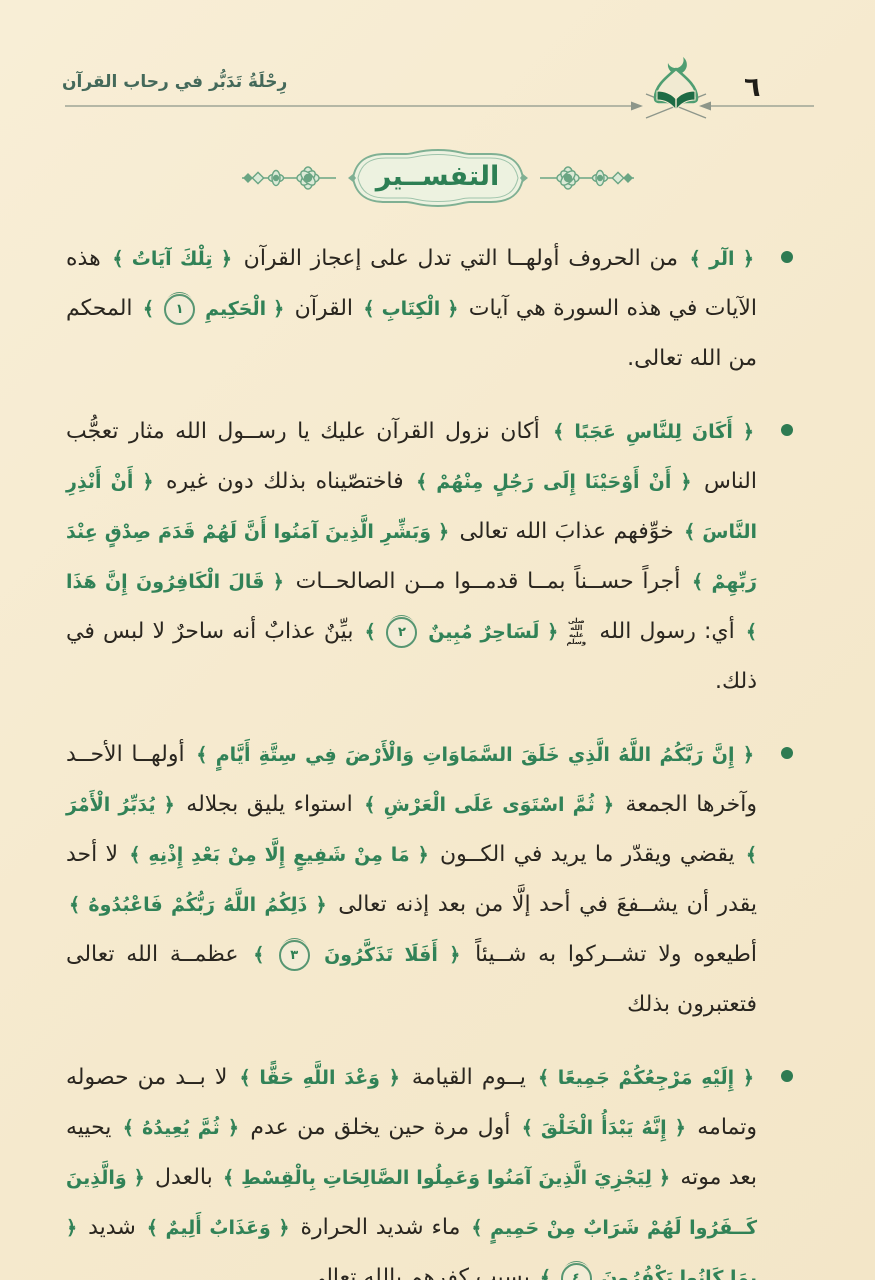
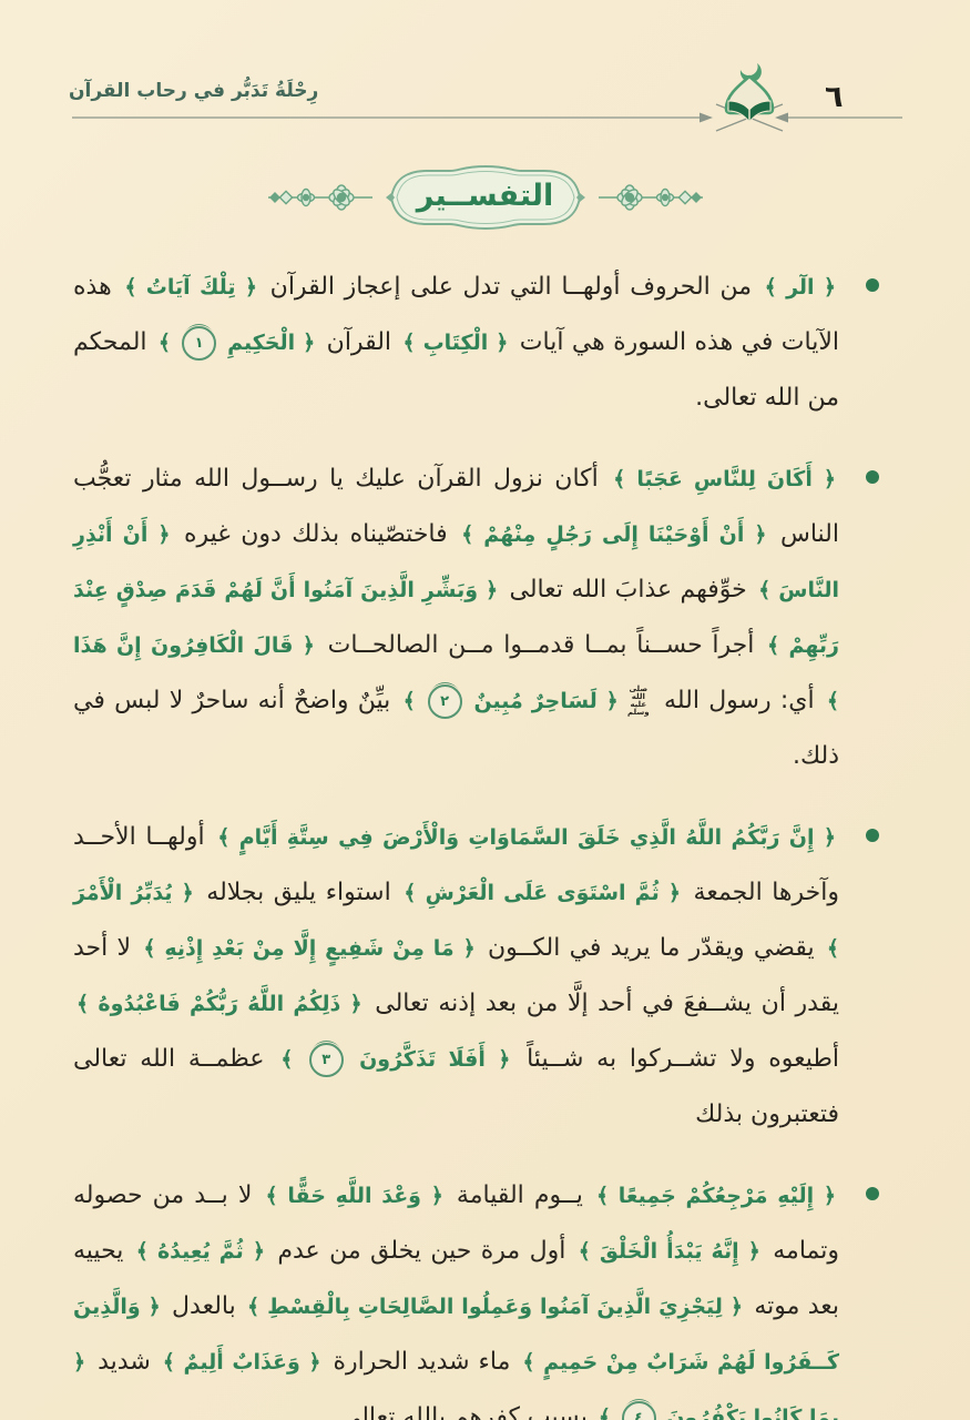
  رِحْلَةُ تَدَبُّر في رحاب القرآن
  ٦
  التفســير
  ﴿ الٓر ﴾ من الحروف أولهــا التي تدل على إعجاز القرآن ﴿ تِلْكَ آيَاتُ ﴾ هذه الآيات في هذه السورة هي آيات ﴿ الْكِتَابِ ﴾ القرآن ﴿ الْحَكِيمِ ١ ﴾ المحكم من الله تعالى.
- ﴿ أَكَانَ لِلنَّاسِ عَجَبًا ﴾ أكان نزول القرآن عليك يا رســول الله مثار تعجُّب الناس ﴿ أَنْ أَوْحَيْنَا إِلَى رَجُلٍ مِنْهُمْ ﴾ فاختصّيناه بذلك دون غيره ﴿ أَنْ أَنْذِرِ النَّاسَ ﴾ خوِّفهم عذابَ الله تعالى ﴿ وَبَشِّرِ الَّذِينَ آمَنُوا أَنَّ لَهُمْ قَدَمَ صِدْقٍ عِنْدَ رَبِّهِمْ ﴾ أجراً حســناً بمــا قدمــوا مــن الصالحــات ﴿ قَالَ الْكَافِرُونَ إِنَّ هَذَا ﴾ أي: رسول الله صلى الله عليه وسلم﴿ لَسَاحِرٌ مُبِينٌ ٢ ﴾ بيِّنٌ عذابٌ أنه ساحرٌ لا لبس في ذلك.
+ ﴿ أَكَانَ لِلنَّاسِ عَجَبًا ﴾ أكان نزول القرآن عليك يا رســول الله مثار تعجُّب الناس ﴿ أَنْ أَوْحَيْنَا إِلَى رَجُلٍ مِنْهُمْ ﴾ فاختصّيناه بذلك دون غيره ﴿ أَنْ أَنْذِرِ النَّاسَ ﴾ خوِّفهم عذابَ الله تعالى ﴿ وَبَشِّرِ الَّذِينَ آمَنُوا أَنَّ لَهُمْ قَدَمَ صِدْقٍ عِنْدَ رَبِّهِمْ ﴾ أجراً حســناً بمــا قدمــوا مــن الصالحــات ﴿ قَالَ الْكَافِرُونَ إِنَّ هَذَا ﴾ أي: رسول الله صلى الله عليه وسلم﴿ لَسَاحِرٌ مُبِينٌ ٢ ﴾ بيِّنٌ واضحٌ أنه ساحرٌ لا لبس في ذلك.
  ﴿ إِنَّ رَبَّكُمُ اللَّهُ الَّذِي خَلَقَ السَّمَاوَاتِ وَالْأَرْضَ فِي سِتَّةِ أَيَّامٍ ﴾ أولهــا الأحــد وآخرها الجمعة ﴿ ثُمَّ اسْتَوَى عَلَى الْعَرْشِ ﴾ استواء يليق بجلاله ﴿ يُدَبِّرُ الْأَمْرَ ﴾ يقضي ويقدّر ما يريد في الكــون ﴿ مَا مِنْ شَفِيعٍ إِلَّا مِنْ بَعْدِ إِذْنِهِ ﴾ لا أحد يقدر أن يشــفعَ في أحد إلَّا من بعد إذنه تعالى ﴿ ذَلِكُمُ اللَّهُ رَبُّكُمْ فَاعْبُدُوهُ ﴾ أطيعوه ولا تشــركوا به شــيئاً ﴿ أَفَلَا تَذَكَّرُونَ ٣ ﴾ عظمــة الله تعالى فتعتبرون بذلك
  ﴿ إِلَيْهِ مَرْجِعُكُمْ جَمِيعًا ﴾ يــوم القيامة ﴿ وَعْدَ اللَّهِ حَقًّا ﴾ لا بــد من حصوله وتمامه ﴿ إِنَّهُ يَبْدَأُ الْخَلْقَ ﴾ أول مرة حين يخلق من عدم ﴿ ثُمَّ يُعِيدُهُ ﴾ يحييه بعد موته ﴿ لِيَجْزِيَ الَّذِينَ آمَنُوا وَعَمِلُوا الصَّالِحَاتِ بِالْقِسْطِ ﴾ بالعدل ﴿ وَالَّذِينَ كَــفَرُوا لَهُمْ شَرَابٌ مِنْ حَمِيمٍ ﴾ ماء شديد الحرارة ﴿ وَعَذَابٌ أَلِيمٌ ﴾ شديد ﴿ بِمَا كَانُوا يَكْفُرُونَ ٤ ﴾ بسبب كفرهم بالله تعالى
